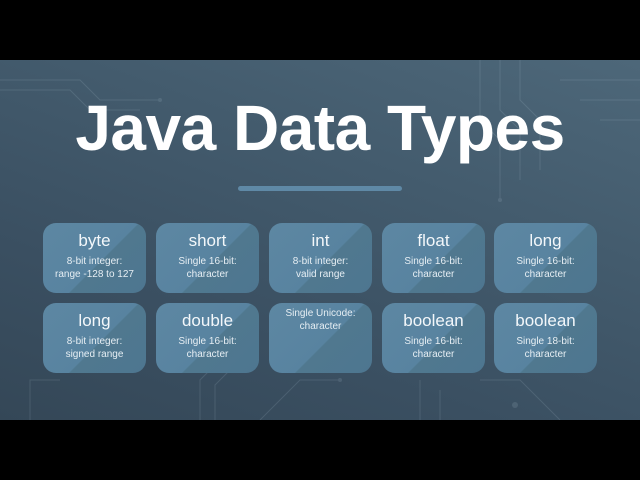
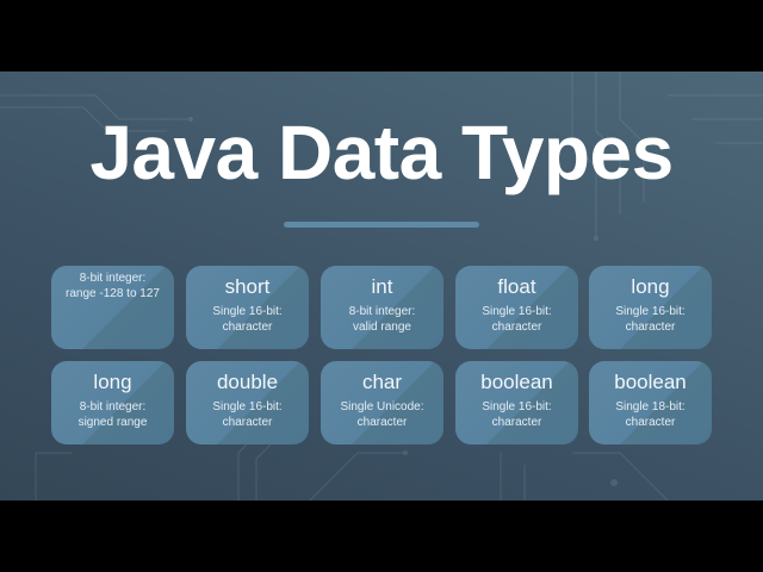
  Java Data Types
- byte
  8-bit integer:
  range -128 to 127
  short
  Single 16-bit:
  character
  int
  8-bit integer:
  valid range
  float
  Single 16-bit:
  character
  long
  Single 16-bit:
  character
  long
  8-bit integer:
  signed range
  double
  Single 16-bit:
  character
+ char
  Single Unicode:
  character
  boolean
  Single 16-bit:
  character
  boolean
  Single 18-bit:
  character
